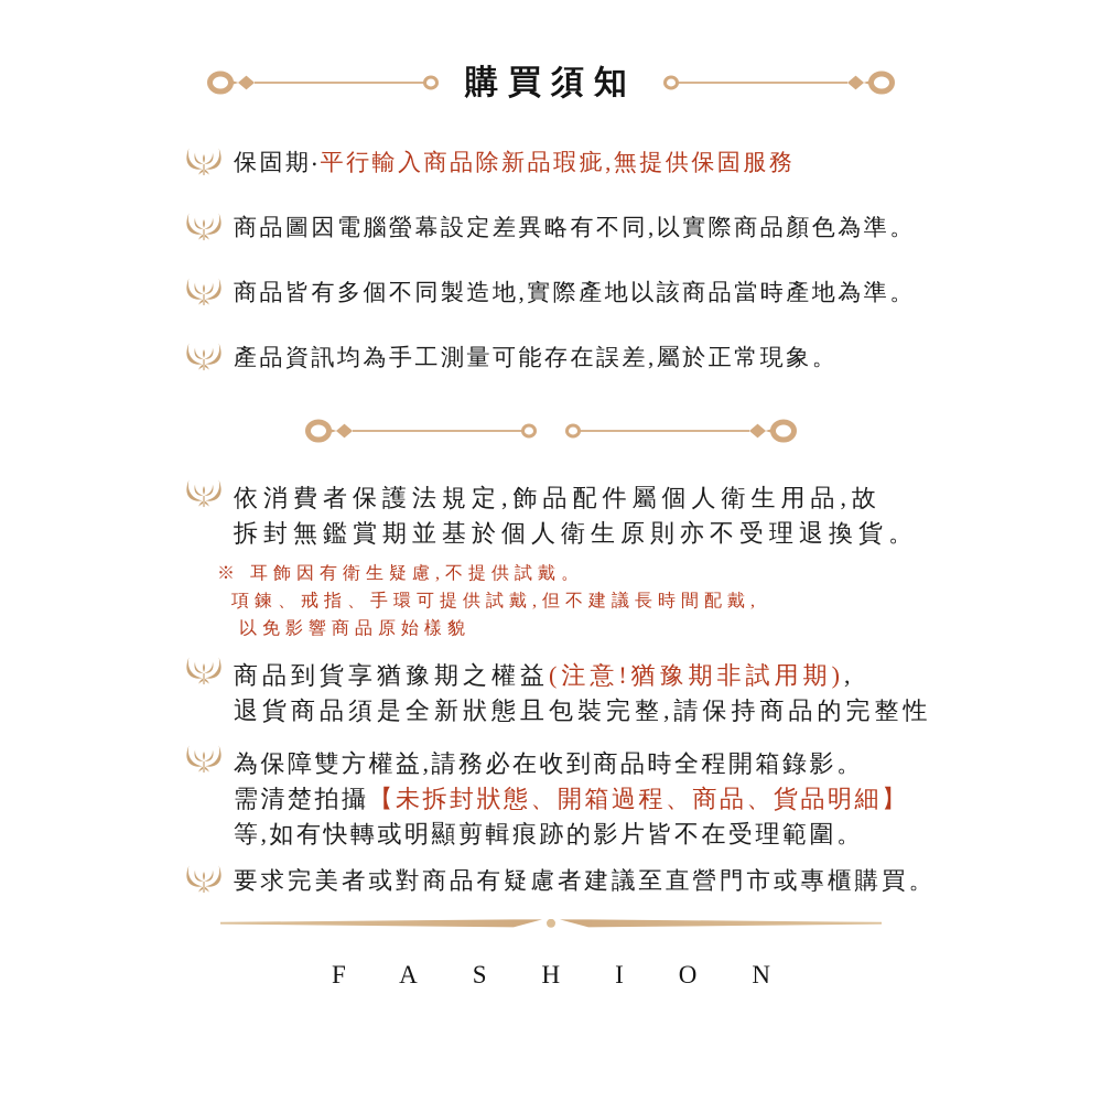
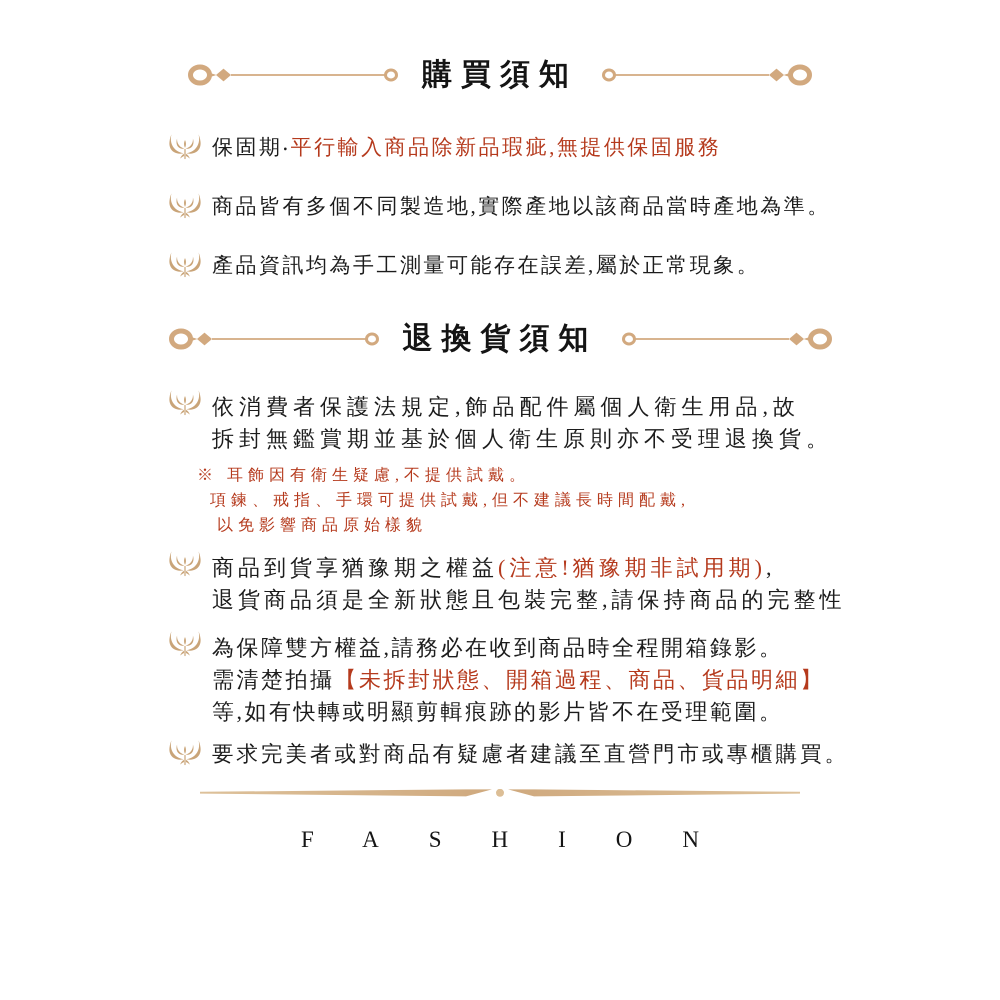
  購買須知
  保固期‧平行輸入商品除新品瑕疵,無提供保固服務
- 商品圖因電腦螢幕設定差異略有不同,以實際商品顏色為準。
  商品皆有多個不同製造地,實際產地以該商品當時產地為準。
  產品資訊均為手工測量可能存在誤差,屬於正常現象。
+ 退換貨須知
  依消費者保護法規定,飾品配件屬個人衛生用品,故
  拆封無鑑賞期並基於個人衛生原則亦不受理退換貨。
  ※ 耳飾因有衛生疑慮,不提供試戴。
  項鍊、戒指、手環可提供試戴,但不建議長時間配戴,
  以免影響商品原始樣貌
  商品到貨享猶豫期之權益(注意!猶豫期非試用期),
  退貨商品須是全新狀態且包裝完整,請保持商品的完整性
  為保障雙方權益,請務必在收到商品時全程開箱錄影。
  需清楚拍攝【未拆封狀態、開箱過程、商品、貨品明細】
  等,如有快轉或明顯剪輯痕跡的影片皆不在受理範圍。
  要求完美者或對商品有疑慮者建議至直營門市或專櫃購買。
  FASHION
